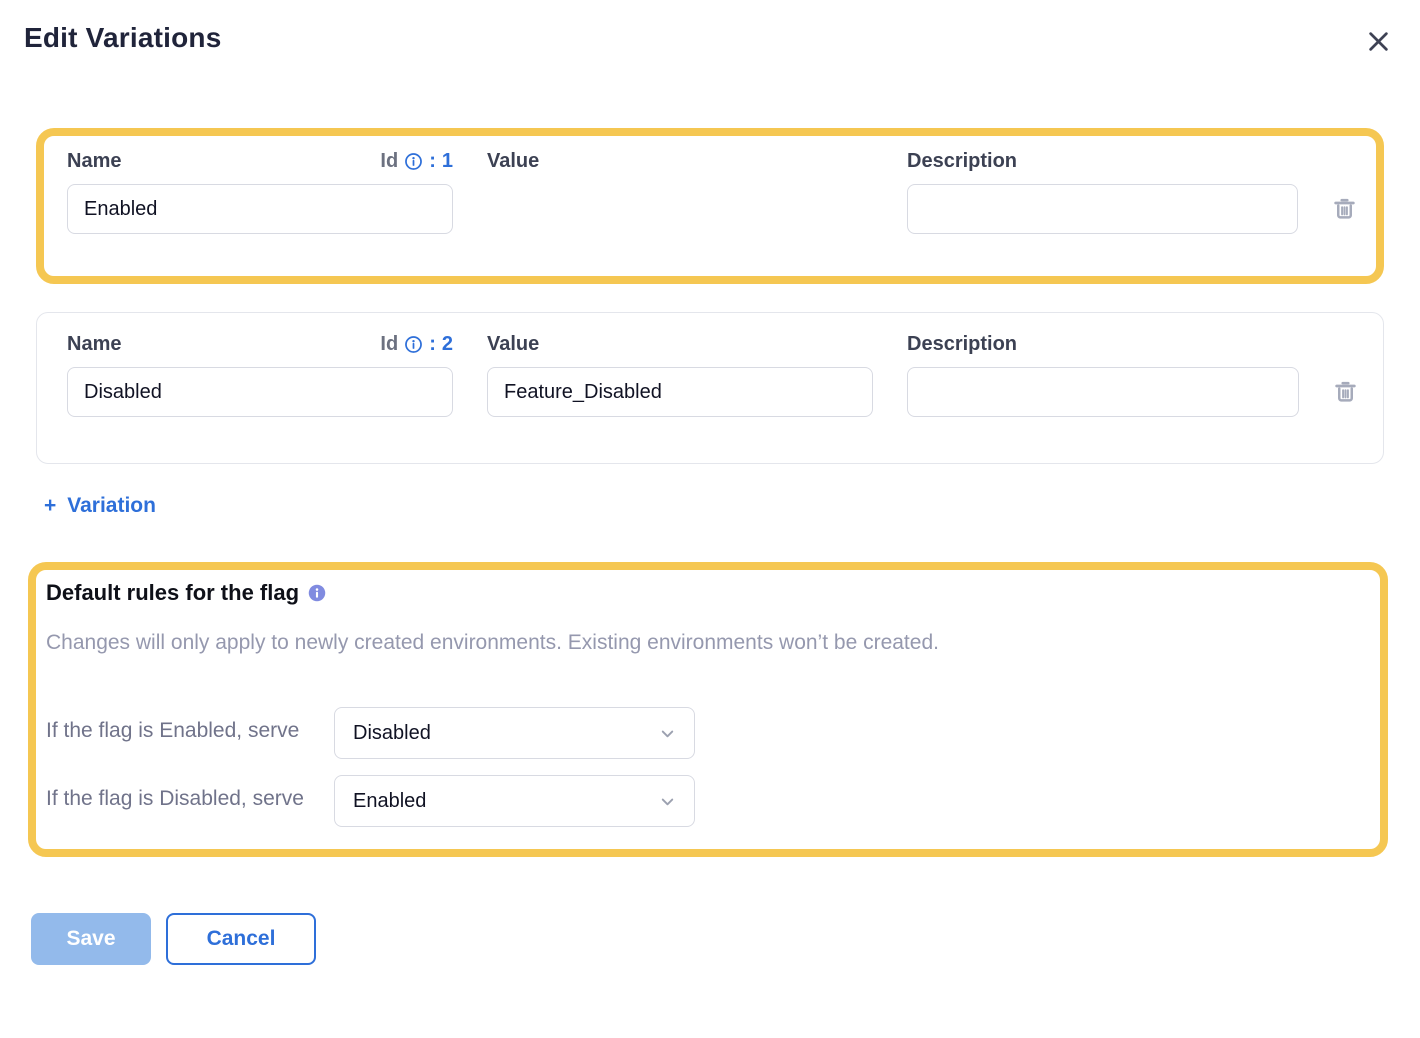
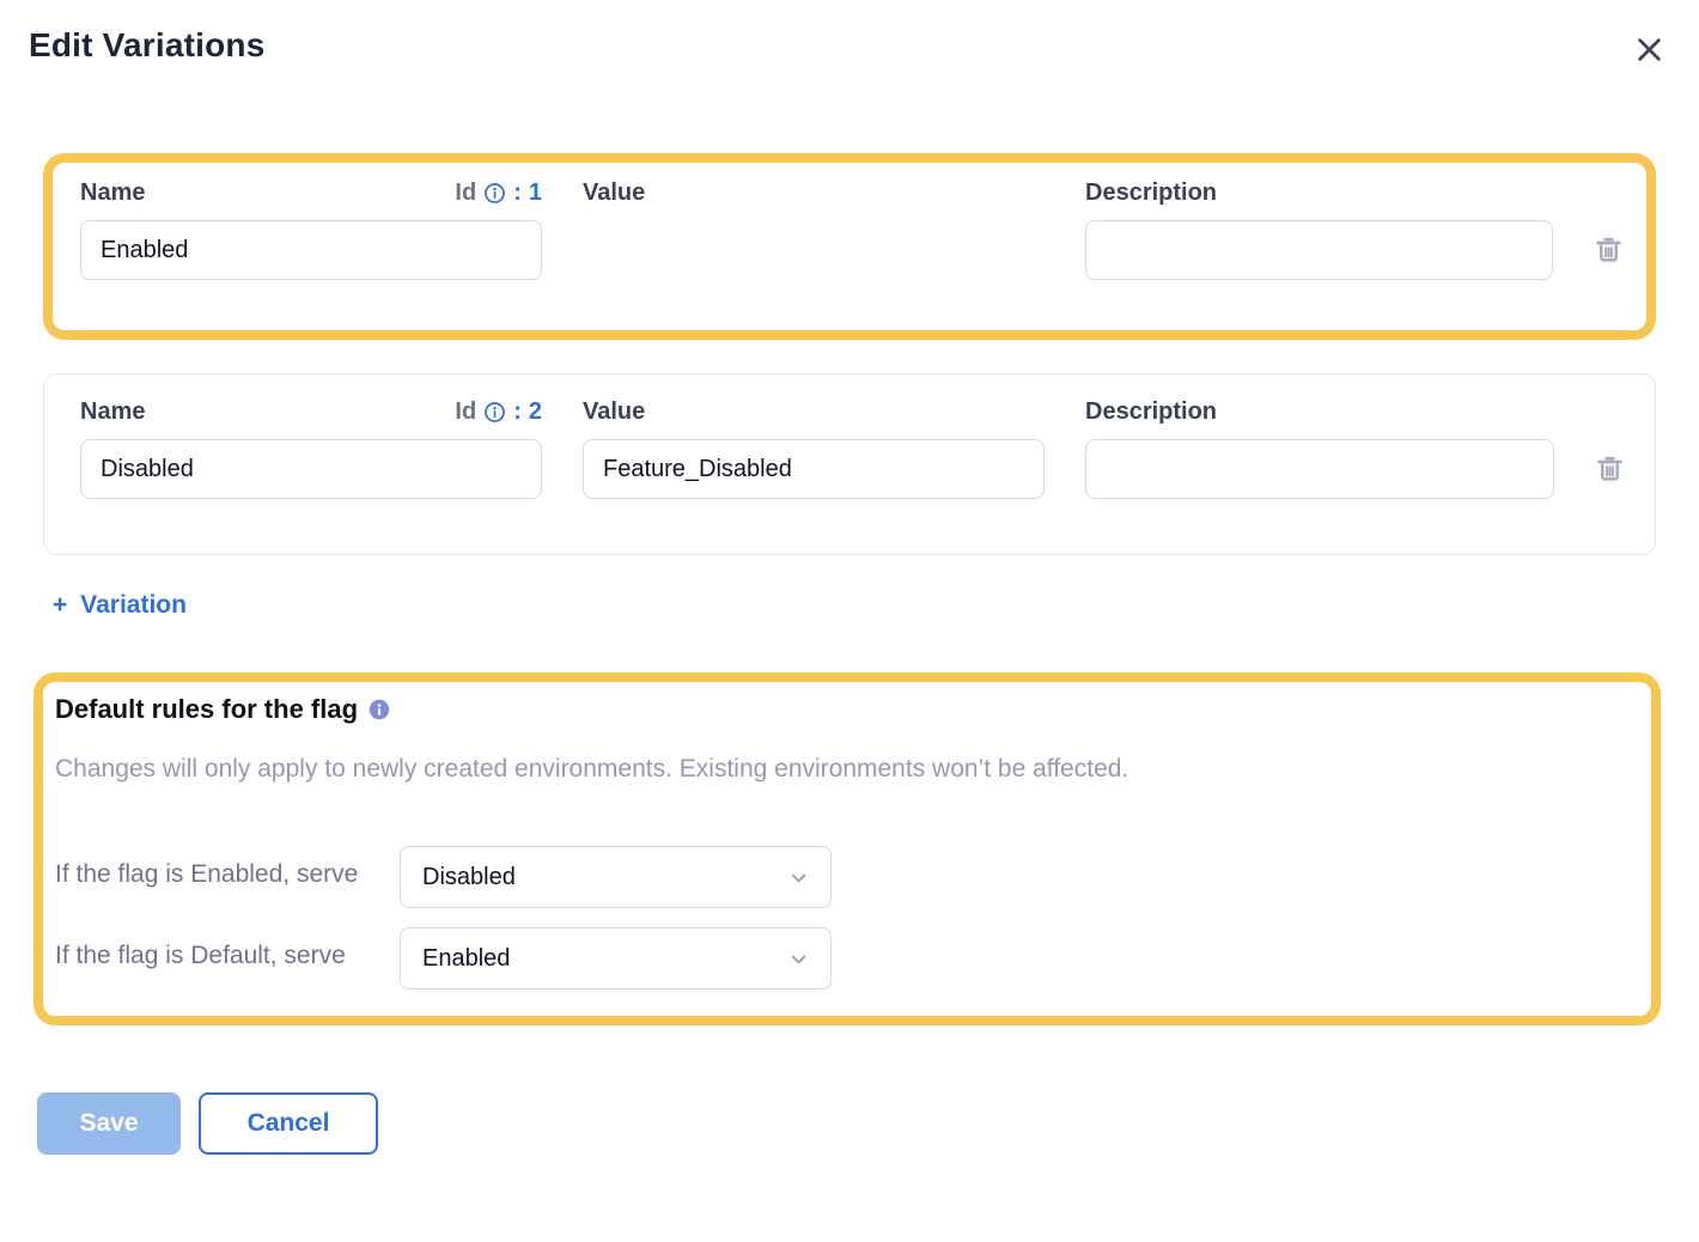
  Edit Variations
  Name
  Id
  :
  1
  Enabled
  Value
  Description
  Name
  Id
  :
  2
  Disabled
  Value
  Feature_Disabled
  Description
  +
  Variation
  Default rules for the flag
- Changes will only apply to newly created environments. Existing environments won’t be created.
+ Changes will only apply to newly created environments. Existing environments won’t be affected.
  If the flag is Enabled, serve
  Disabled
- If the flag is Disabled, serve
+ If the flag is Default, serve
  Enabled
  Save
  Cancel
